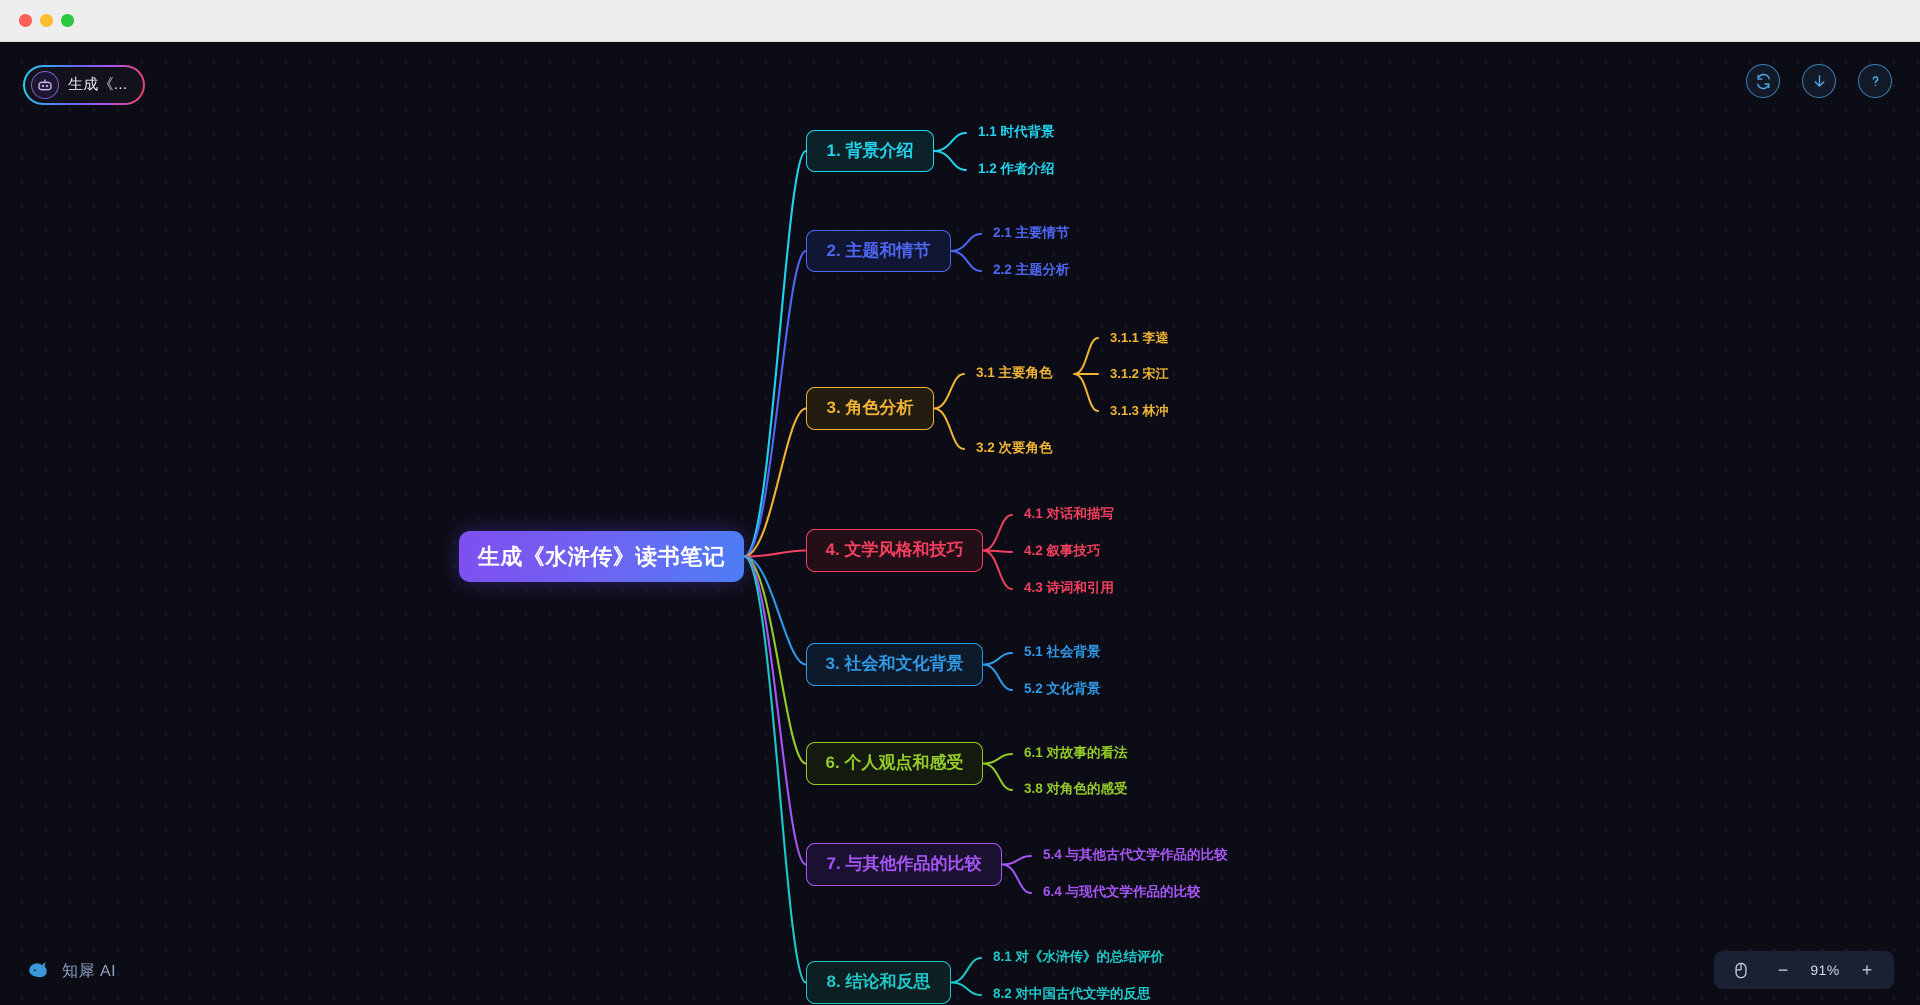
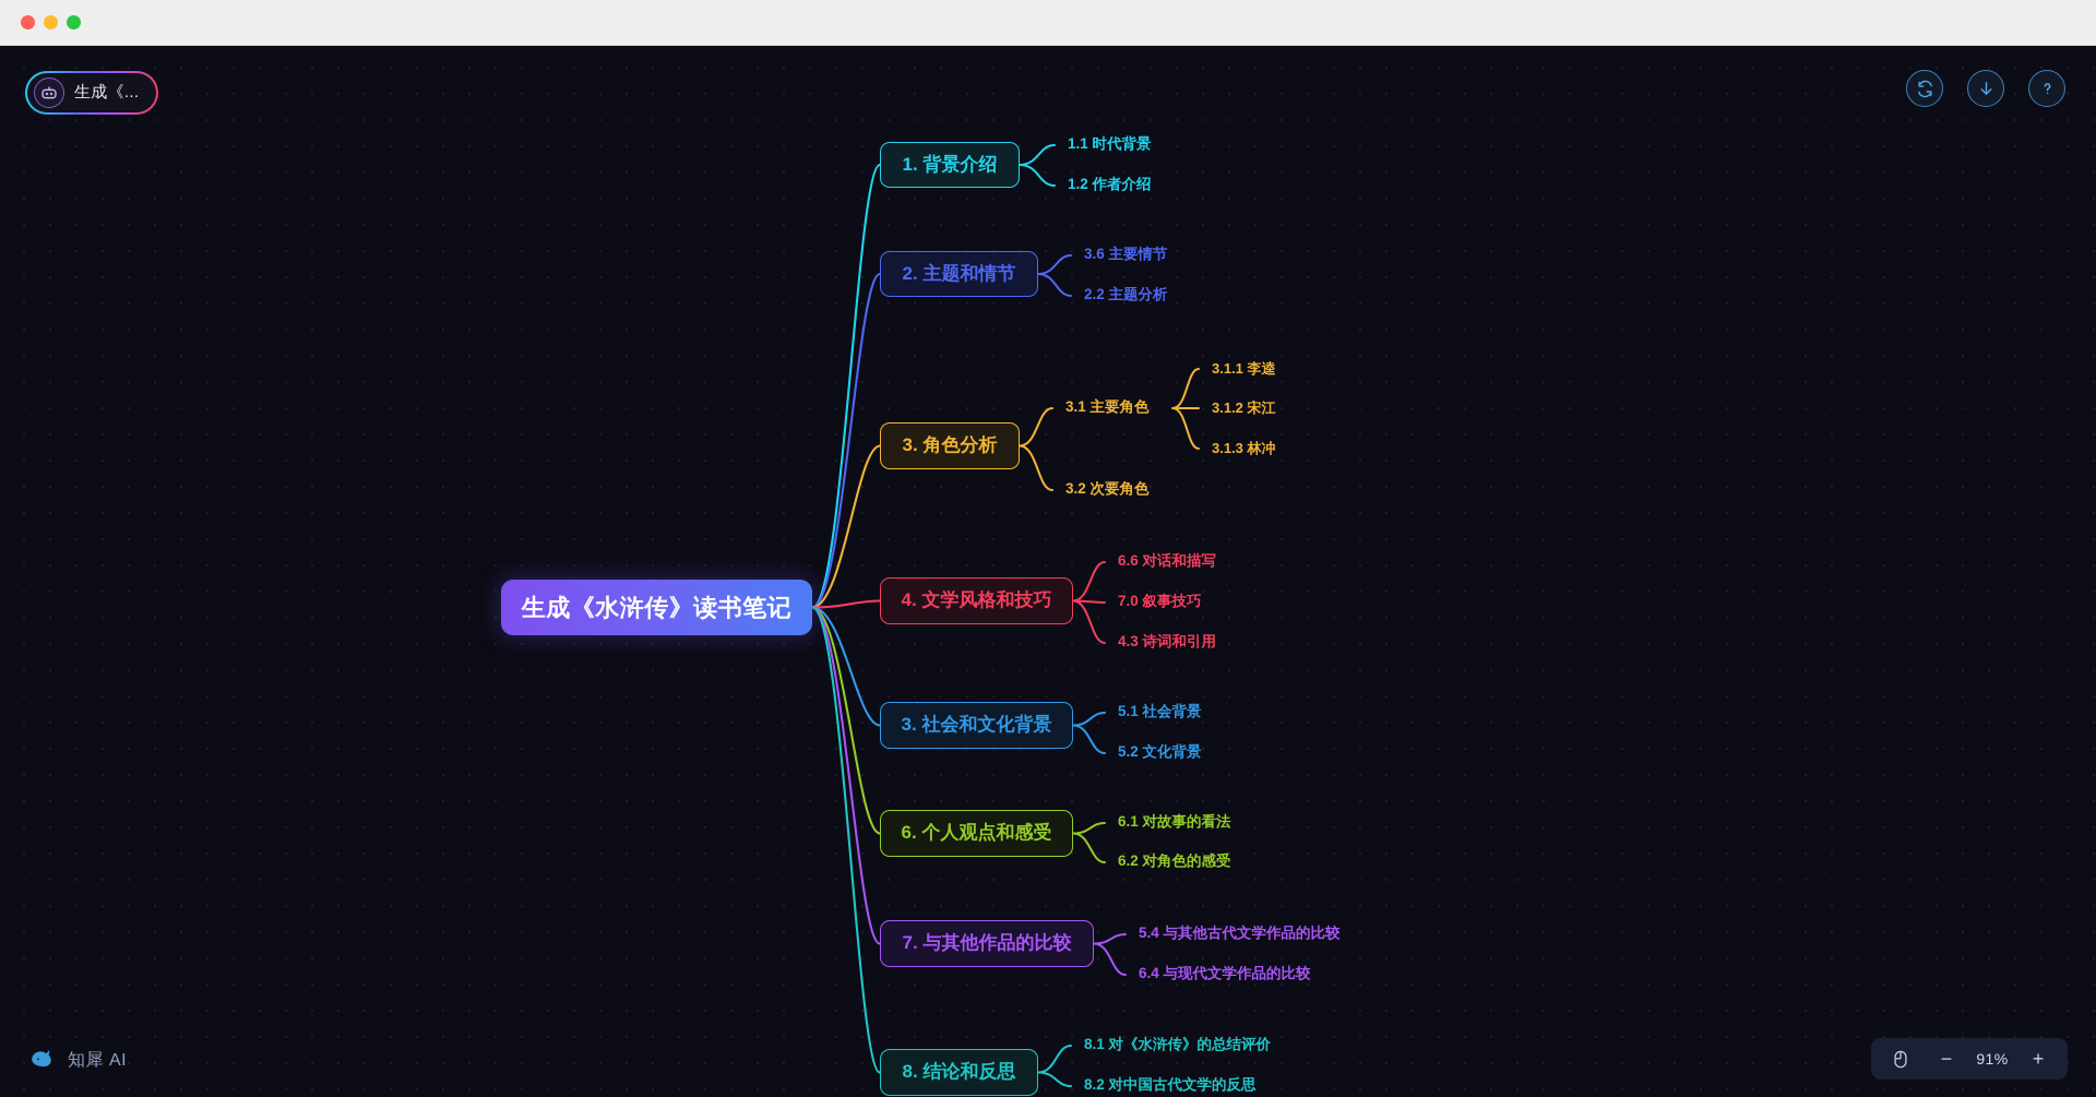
  生成《...
  生成《水浒传》读书笔记
  1. 背景介绍
  1.1 时代背景
  1.2 作者介绍
  2. 主题和情节
- 2.1 主要情节
+ 3.6 主要情节
  2.2 主题分析
  3. 角色分析
  3.1 主要角色
  3.1.1 李逵
  3.1.2 宋江
  3.1.3 林冲
  3.2 次要角色
  4. 文学风格和技巧
- 4.1 对话和描写
+ 6.6 对话和描写
- 4.2 叙事技巧
+ 7.0 叙事技巧
  4.3 诗词和引用
  3. 社会和文化背景
  5.1 社会背景
  5.2 文化背景
  6. 个人观点和感受
  6.1 对故事的看法
- 3.8 对角色的感受
+ 6.2 对角色的感受
  7. 与其他作品的比较
  5.4 与其他古代文学作品的比较
  6.4 与现代文学作品的比较
  8. 结论和反思
  8.1 对《水浒传》的总结评价
  8.2 对中国古代文学的反思
  知犀 AI
  −
  91%
  +
